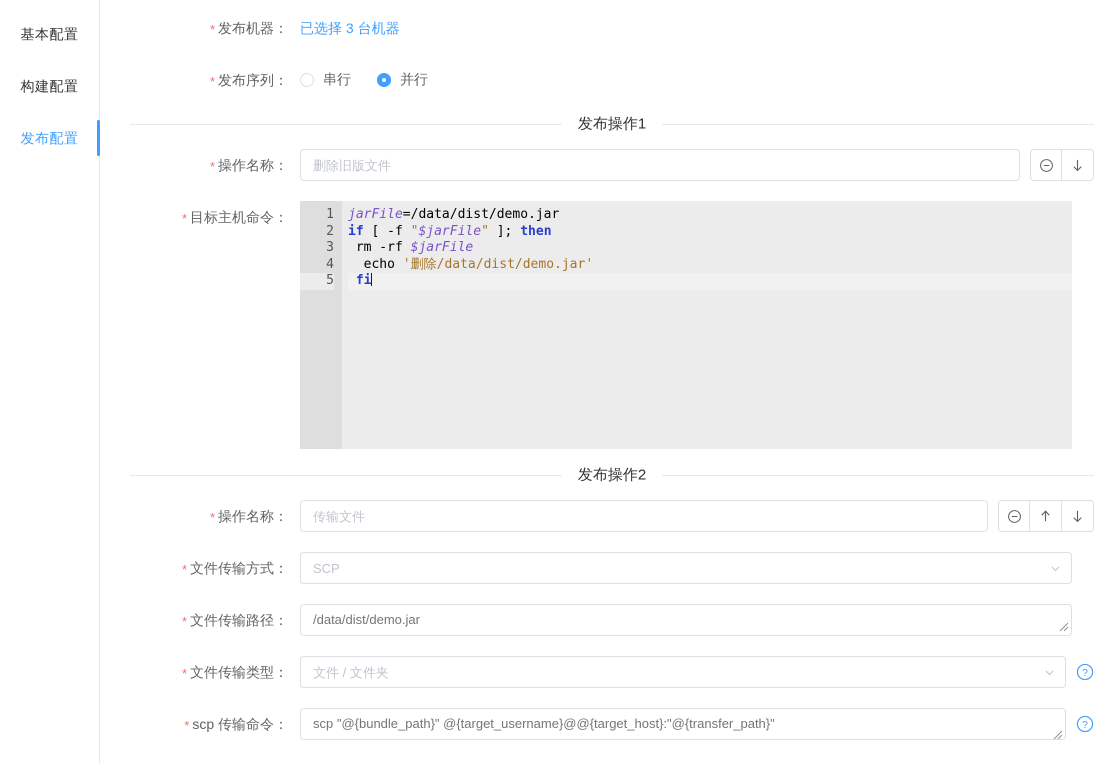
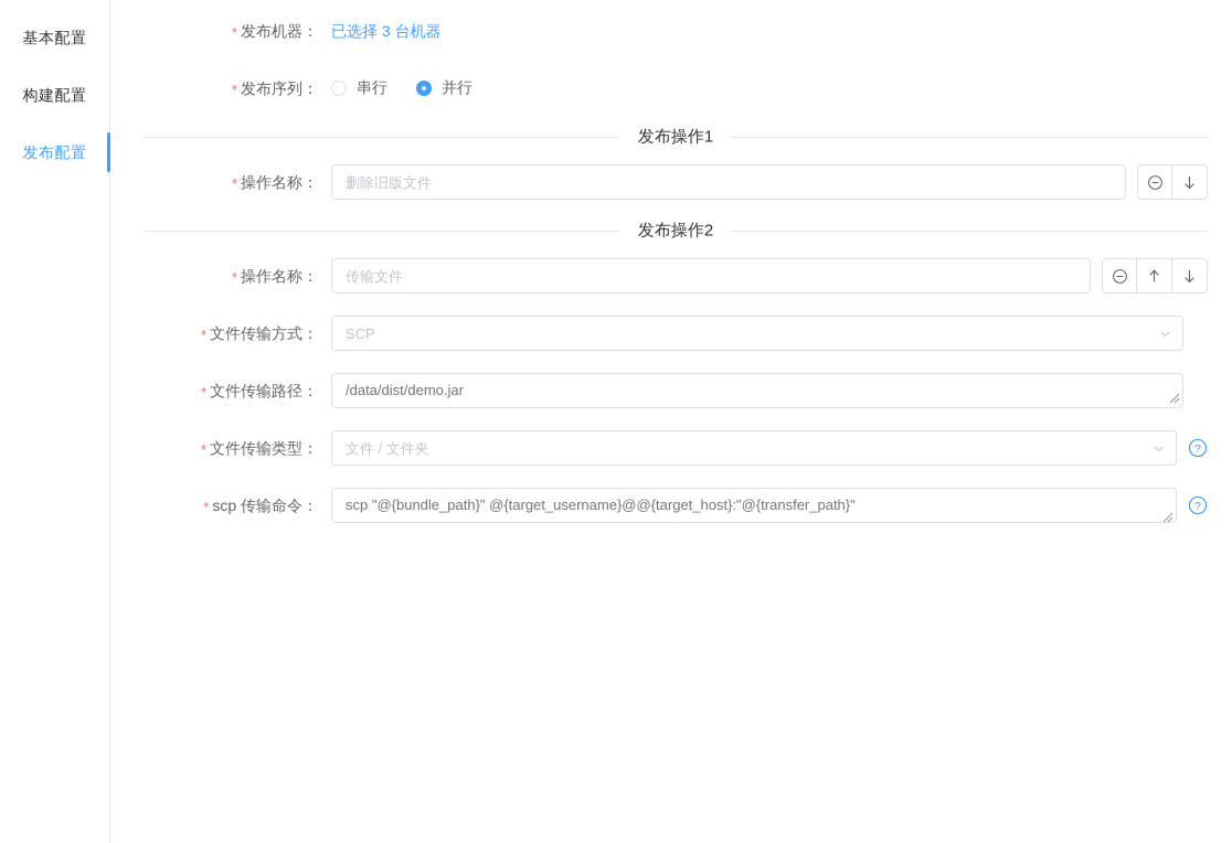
  基本配置
  构建配置
  发布配置
  * 发布机器：
  已选择 3 台机器
  * 发布序列：
  串行
  并行
  发布操作1
  * 操作名称：
  删除旧版文件
- * 目标主机命令：
- 1
- 2
- 3
- 4
- 5
- jarFile=/data/dist/demo.jar
- if [ -f "$jarFile" ]; then
- rm -rf $jarFile
- echo '删除/data/dist/demo.jar'
- fi
  发布操作2
  * 操作名称：
  传输文件
  * 文件传输方式：
  SCP
  * 文件传输路径：
  /data/dist/demo.jar
  * 文件传输类型：
  文件 / 文件夹
  ?
  * scp 传输命令：
  scp "@{bundle_path}" @{target_username}@@{target_host}:"@{transfer_path}"
  ?
